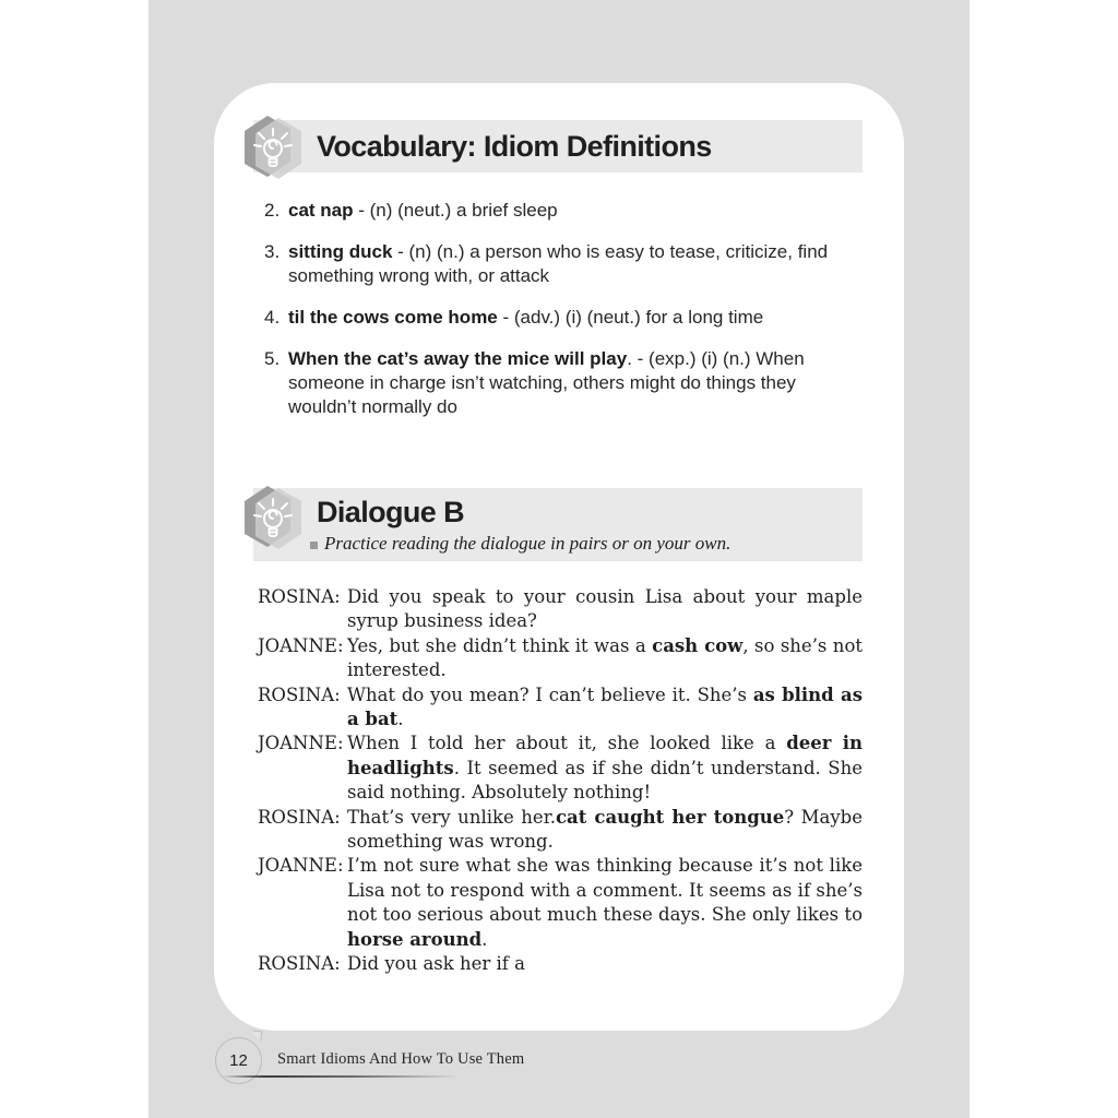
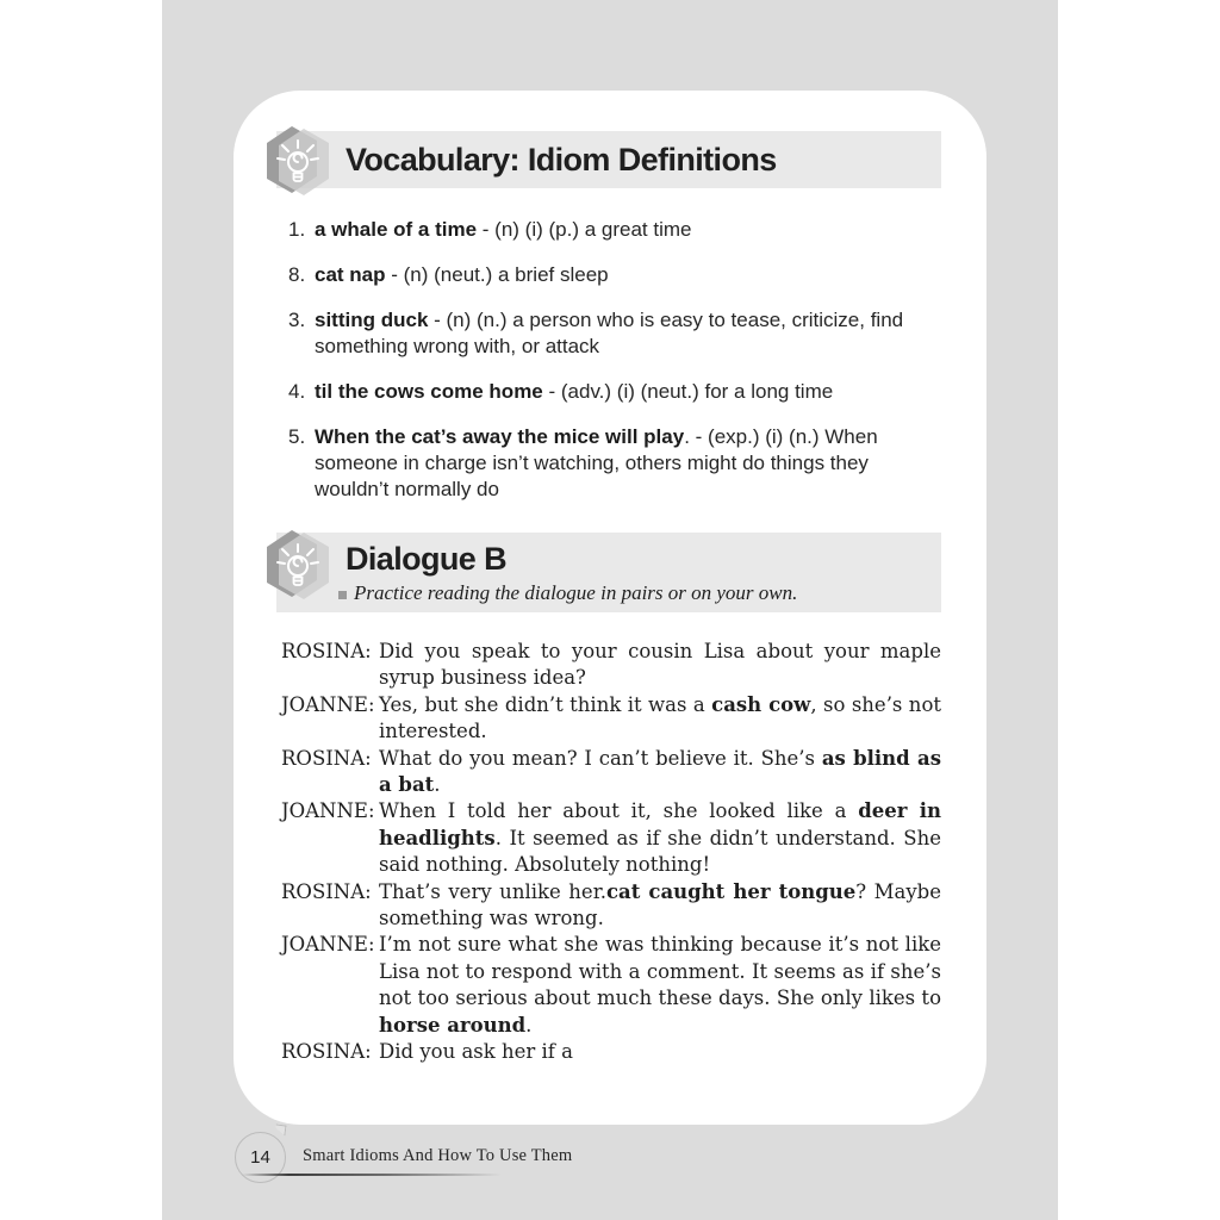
  Vocabulary: Idiom Definitions
+ 1.
+ a whale of a time - (n) (i) (p.) a great time
- 2.
+ 8.
  cat nap - (n) (neut.) a brief sleep
  3.
  sitting duck - (n) (n.) a person who is easy to tease, criticize, find something wrong with, or attack
  4.
  til the cows come home - (adv.) (i) (neut.) for a long time
  5.
  When the cat’s away the mice will play. - (exp.) (i) (n.) When someone in charge isn’t watching, others might do things they wouldn’t normally do
  Dialogue B
  Practice reading the dialogue in pairs or on your own.
  ROSINA:
  Did you speak to your cousin Lisa about your maple syrup business idea?
  JOANNE:
  Yes, but she didn’t think it was a cash cow, so she’s not interested.
  ROSINA:
  What do you mean? I can’t believe it. She’s as blind as a bat.
  JOANNE:
  When I told her about it, she looked like a deer in headlights. It seemed as if she didn’t understand. She said nothing. Absolutely nothing!
  ROSINA:
  That’s very unlike her.cat caught her tongue? Maybe something was wrong.
  JOANNE:
  I’m not sure what she was thinking because it’s not like Lisa not to respond with a comment. It seems as if she’s not too serious about much these days. She only likes to horse around.
  ROSINA:
  Did you ask her if a
- 12
+ 14
  Smart Idioms And How To Use Them
